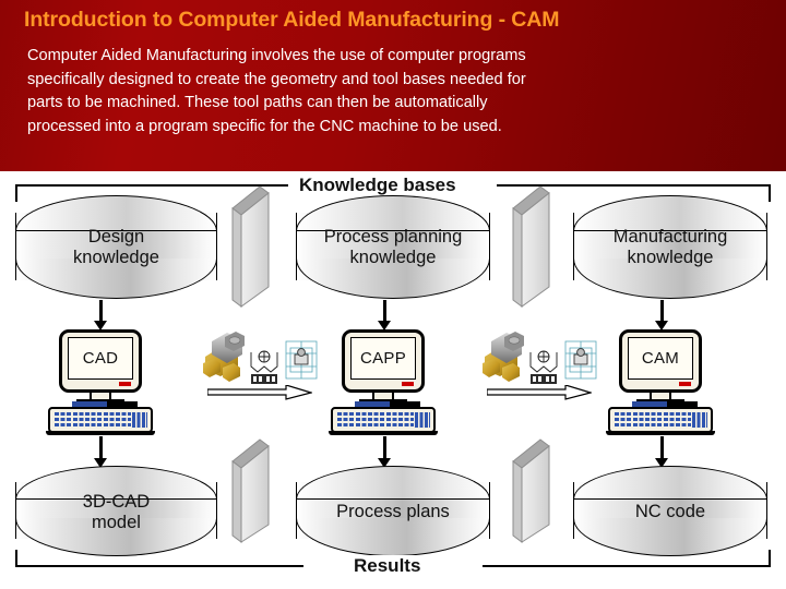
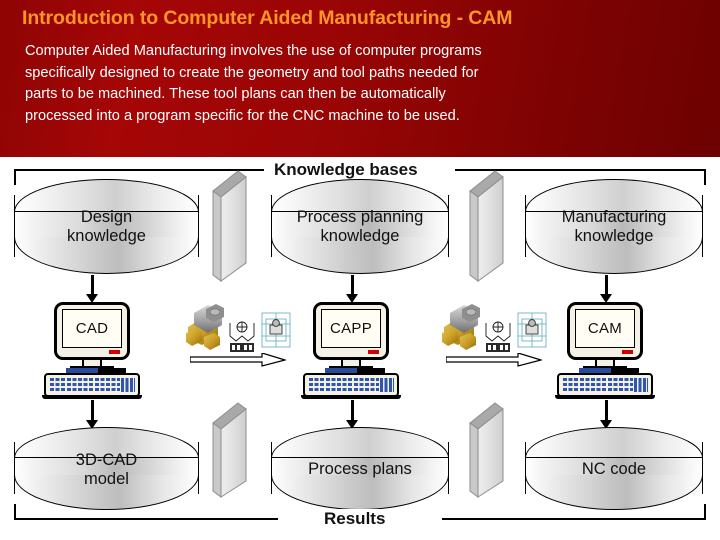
  Introduction to Computer Aided Manufacturing - CAM
  Computer Aided Manufacturing involves the use of computer programs
- specifically designed to create the geometry and tool bases needed for
+ specifically designed to create the geometry and tool paths needed for
- parts to be machined. These tool paths can then be automatically
+ parts to be machined. These tool plans can then be automatically
  processed into a program specific for the CNC machine to be used.
  Knowledge bases
  Design
  knowledge
  Process planning
  knowledge
  Manufacturing
  knowledge
  CAD
  CAPP
  CAM
  3D-CAD
  model
  Process plans
  NC code
  Results
